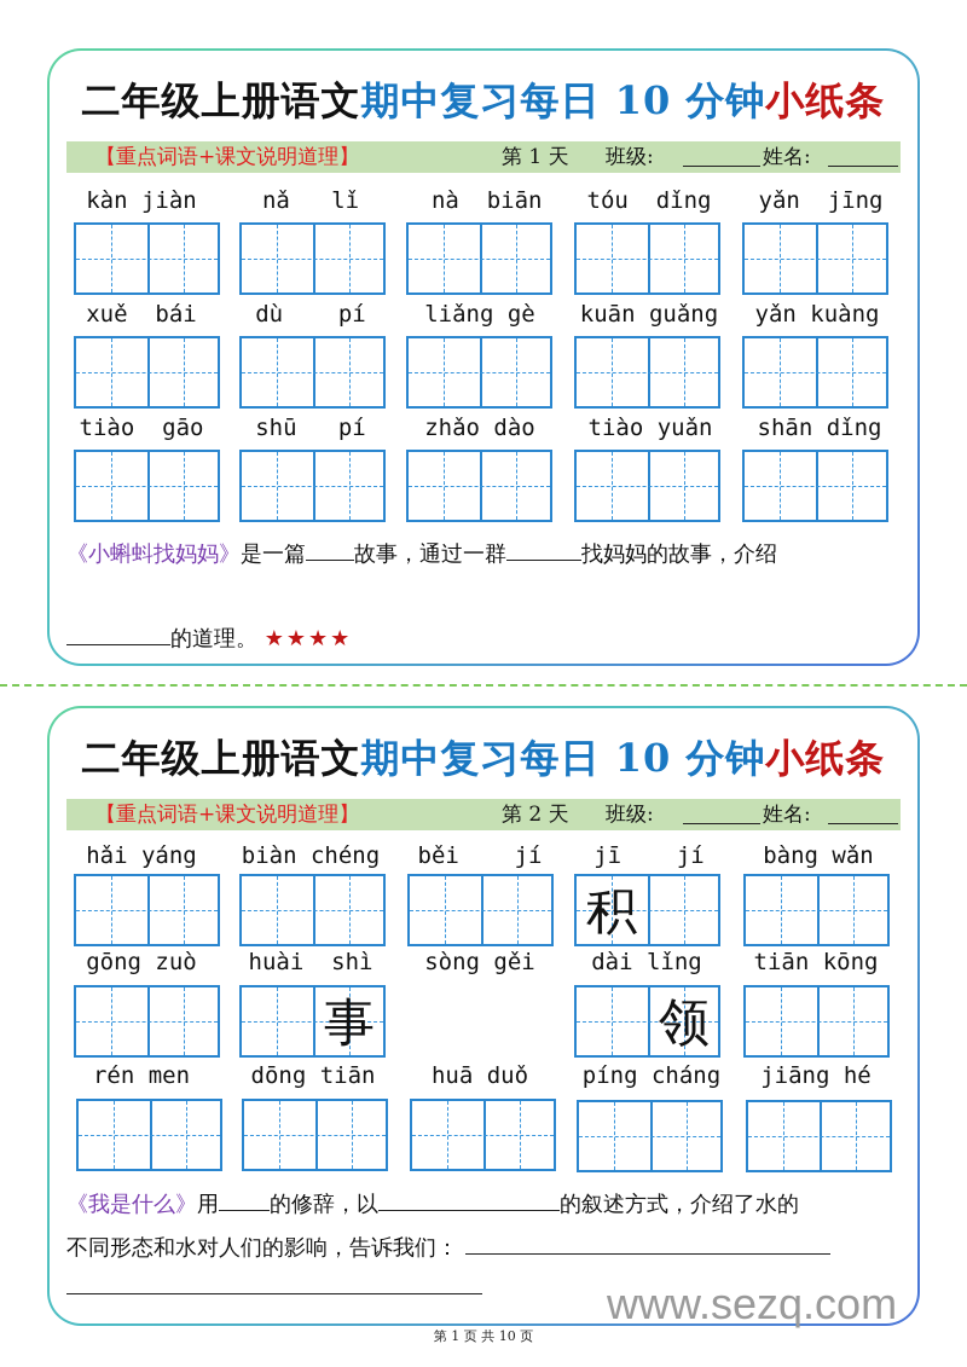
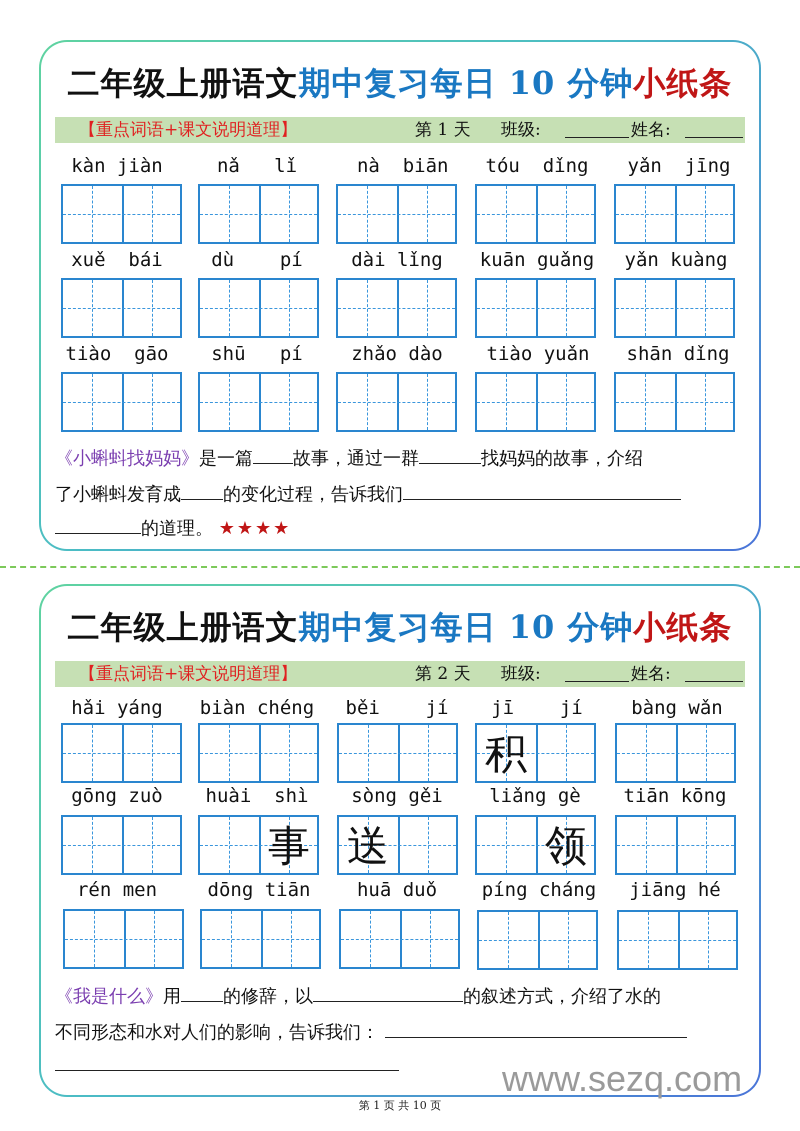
  二年级上册语文期中复习每日 10 分钟小纸条
  【重点词语+课文说明道理】
  第 1 天
  班级:
  姓名:
  kàn jiàn
  nǎ lǐ
  nà biān
  tóu dǐng
  yǎn jīng
  xuě bái
  dù pí
- liǎng gè
+ dài lǐng
  kuān guǎng
  yǎn kuàng
  tiào gāo
  shū pí
  zhǎo dào
  tiào yuǎn
  shān dǐng
  《小蝌蚪找妈妈》是一篇 故事，通过一群 找妈妈的故事，介绍
+ 了小蝌蚪发育成 的变化过程，告诉我们
  的道理。 ★★★★
  二年级上册语文期中复习每日 10 分钟小纸条
  【重点词语+课文说明道理】
  第 2 天
  班级:
  姓名:
  hǎi yáng
  biàn chéng
  běi jí
  jī jí
  bàng wǎn
  积
  gōng zuò
  huài shì
  sòng gěi
- dài lǐng
+ liǎng gè
  tiān kōng
  事
+ 送
  领
  rén men
  dōng tiān
  huā duǒ
  píng cháng
  jiāng hé
  《我是什么》用 的修辞，以 的叙述方式，介绍了水的
  不同形态和水对人们的影响，告诉我们：
  www.sezq.com
  第 1 页 共 10 页
